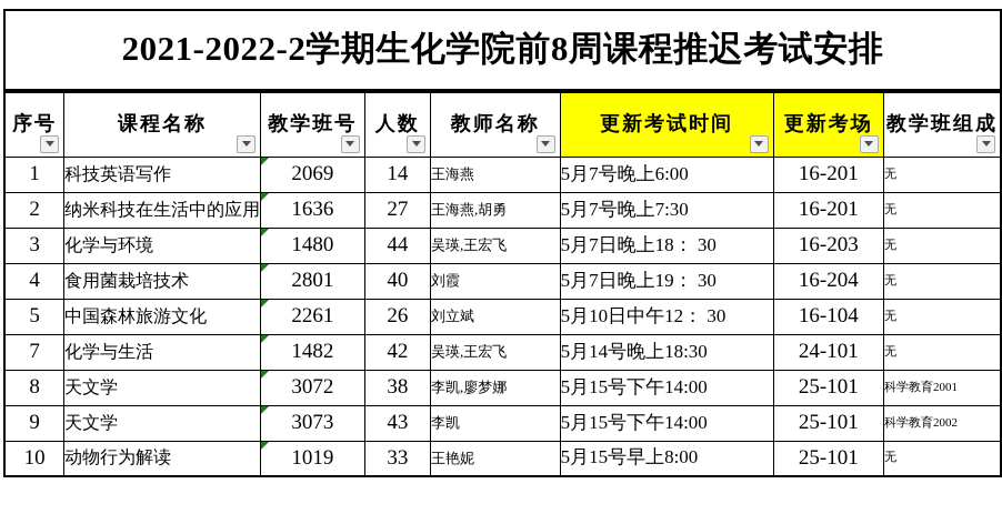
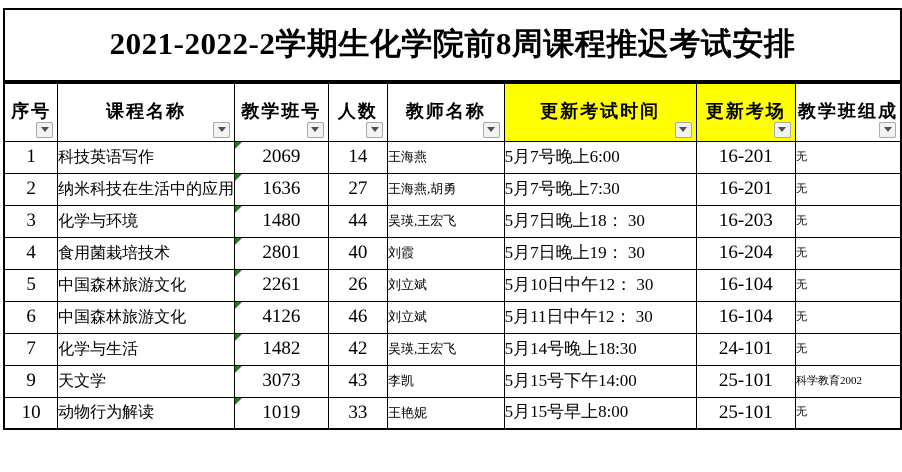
  2021-2022-2学期生化学院前8周课程推迟考试安排
  序号	课程名称	教学班号	人数	教师名称	更新考试时间	更新考场	教学班组成
  1	科技英语写作	2069	14	王海燕	5月7号晚上6:00	16-201	无
  2	纳米科技在生活中的应用	1636	27	王海燕,胡勇	5月7号晚上7:30	16-201	无
  3	化学与环境	1480	44	吴瑛,王宏飞	5月7日晚上18： 30	16-203	无
  4	食用菌栽培技术	2801	40	刘霞	5月7日晚上19： 30	16-204	无
  5	中国森林旅游文化	2261	26	刘立斌	5月10日中午12： 30	16-104	无
+ 6	中国森林旅游文化	4126	46	刘立斌	5月11日中午12： 30	16-104	无
  7	化学与生活	1482	42	吴瑛,王宏飞	5月14号晚上18:30	24-101	无
- 8	天文学	3072	38	李凯,廖梦娜	5月15号下午14:00	25-101	科学教育2001
  9	天文学	3073	43	李凯	5月15号下午14:00	25-101	科学教育2002
  10	动物行为解读	1019	33	王艳妮	5月15号早上8:00	25-101	无
